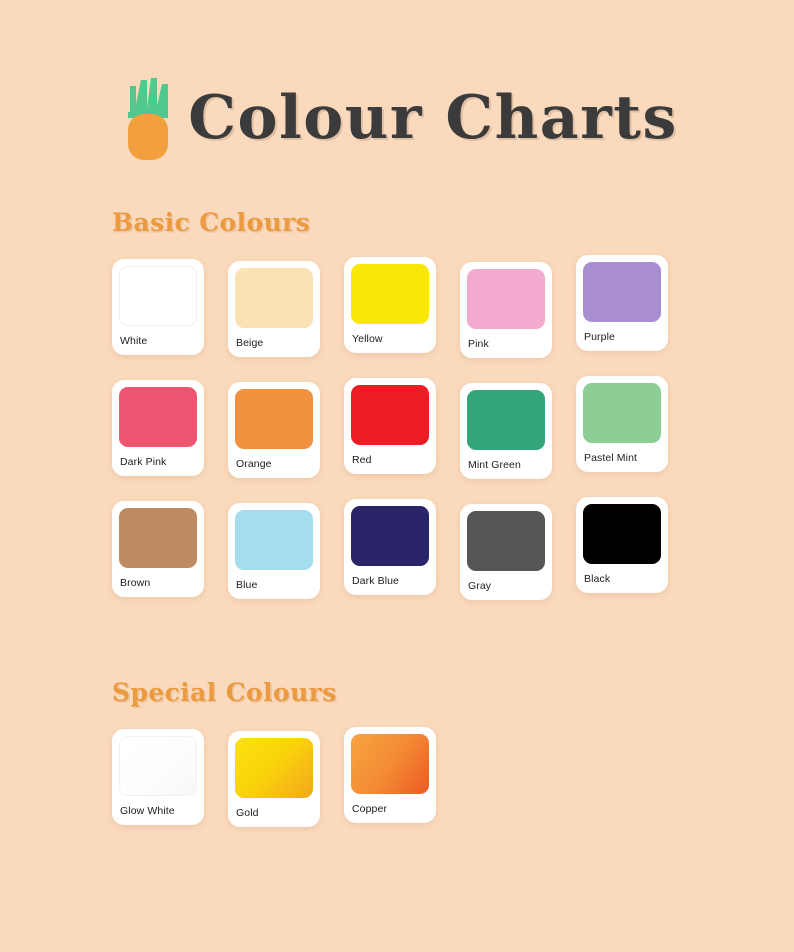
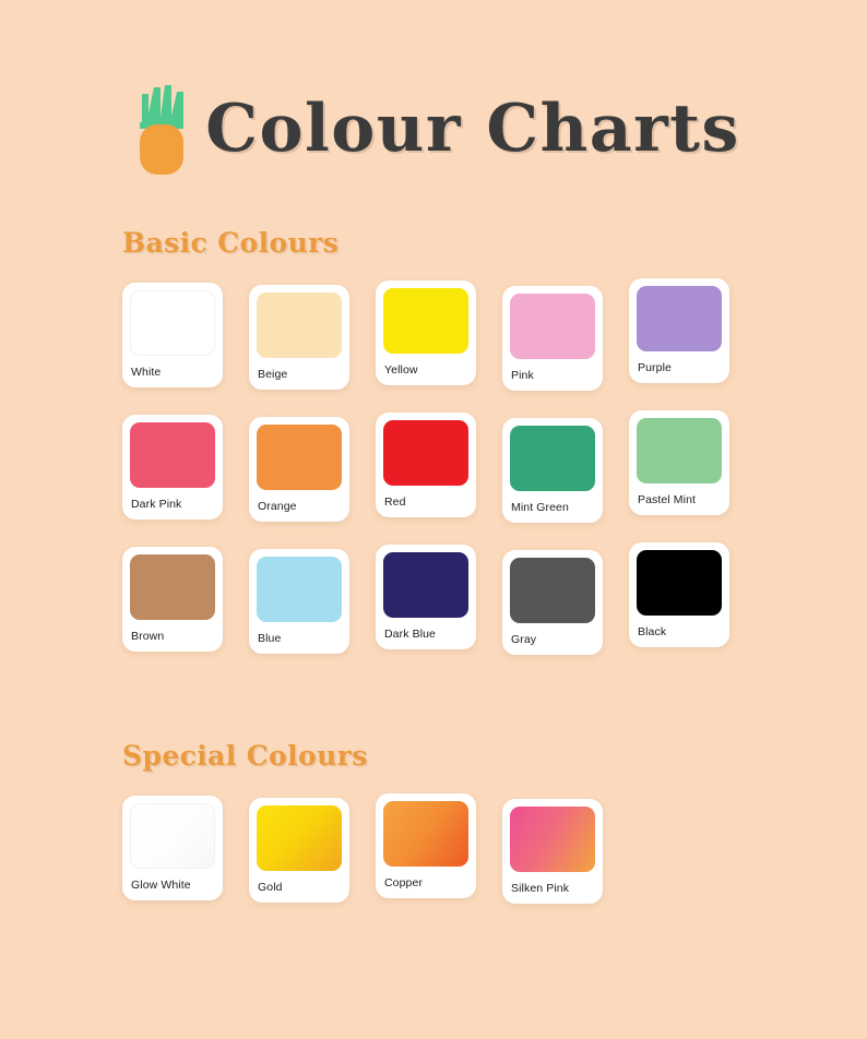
  Colour Charts
  Basic Colours
  White
  Beige
  Yellow
  Pink
  Purple
  Dark Pink
  Orange
  Red
  Mint Green
  Pastel Mint
  Brown
  Blue
  Dark Blue
  Gray
  Black
  Special Colours
  Glow White
  Gold
  Copper
+ Silken Pink
